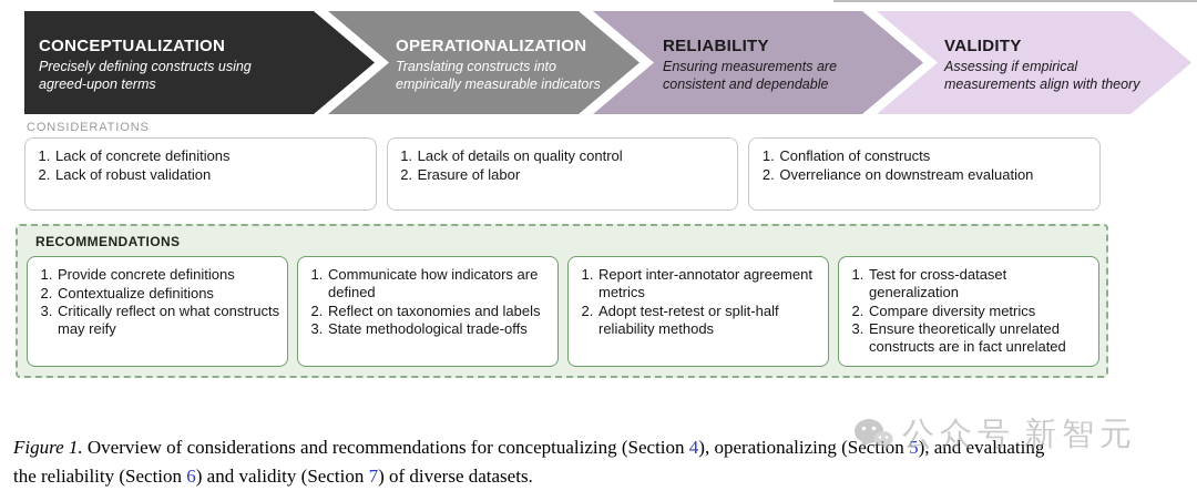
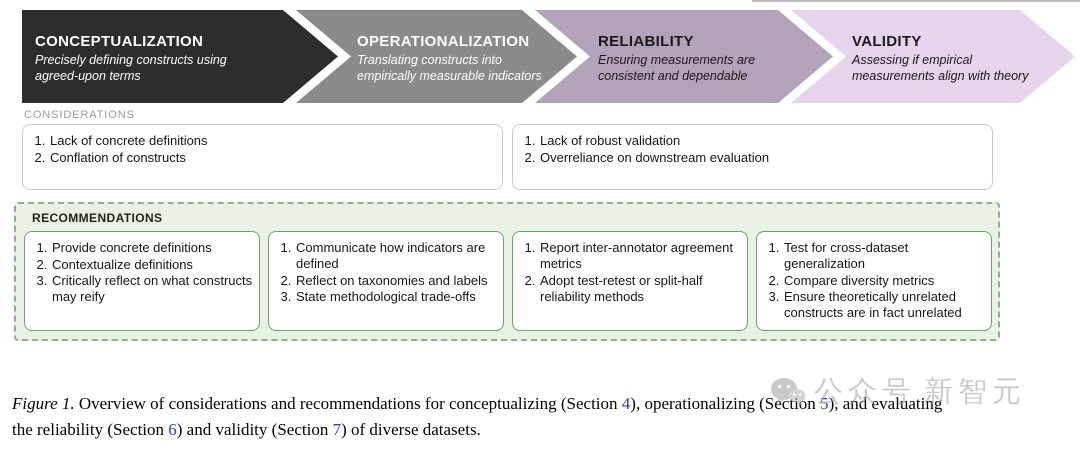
  CONCEPTUALIZATION
  Precisely defining constructs using agreed-upon terms
  OPERATIONALIZATION
  Translating constructs into empirically measurable indicators
  RELIABILITY
  Ensuring measurements are consistent and dependable
  VALIDITY
  Assessing if empirical measurements align with theory
  CONSIDERATIONS
  Lack of concrete definitions
- Lack of robust validation
+ Conflation of constructs
- Lack of details on quality control
- Erasure of labor
- Conflation of constructs
+ Lack of robust validation
  Overreliance on downstream evaluation
  RECOMMENDATIONS
  Provide concrete definitions
  Contextualize definitions
  Critically reflect on what constructs may reify
  Communicate how indicators are defined
  Reflect on taxonomies and labels
  State methodological trade-offs
  Report inter-annotator agreement metrics
  Adopt test-retest or split-half reliability methods
  Test for cross-dataset generalization
  Compare diversity metrics
  Ensure theoretically unrelated constructs are in fact unrelated
  Figure 1. Overview of considerations and recommendations for conceptualizing (Section 4), operationalizing (Section 5), and evaluating
  the reliability (Section 6) and validity (Section 7) of diverse datasets.
  公众号
  新智元
